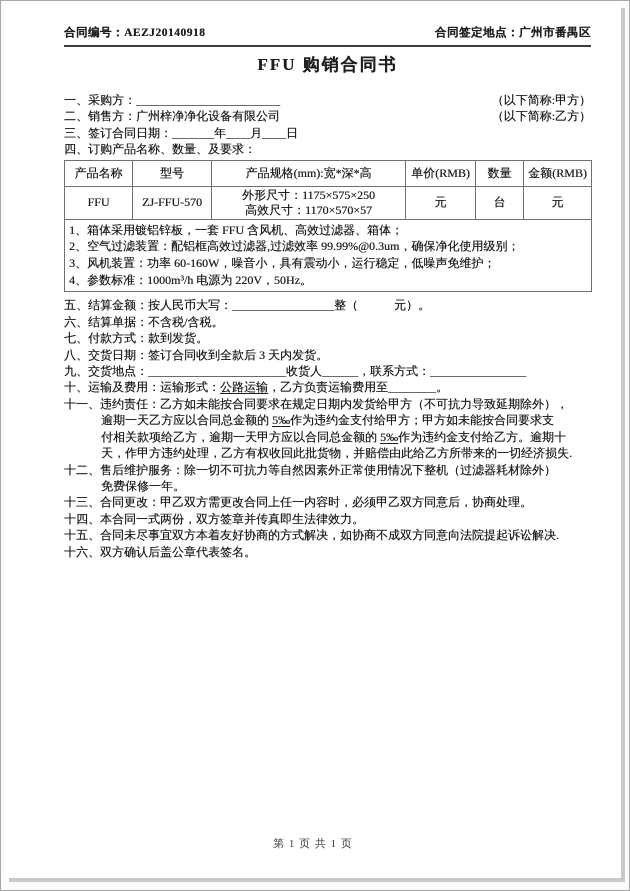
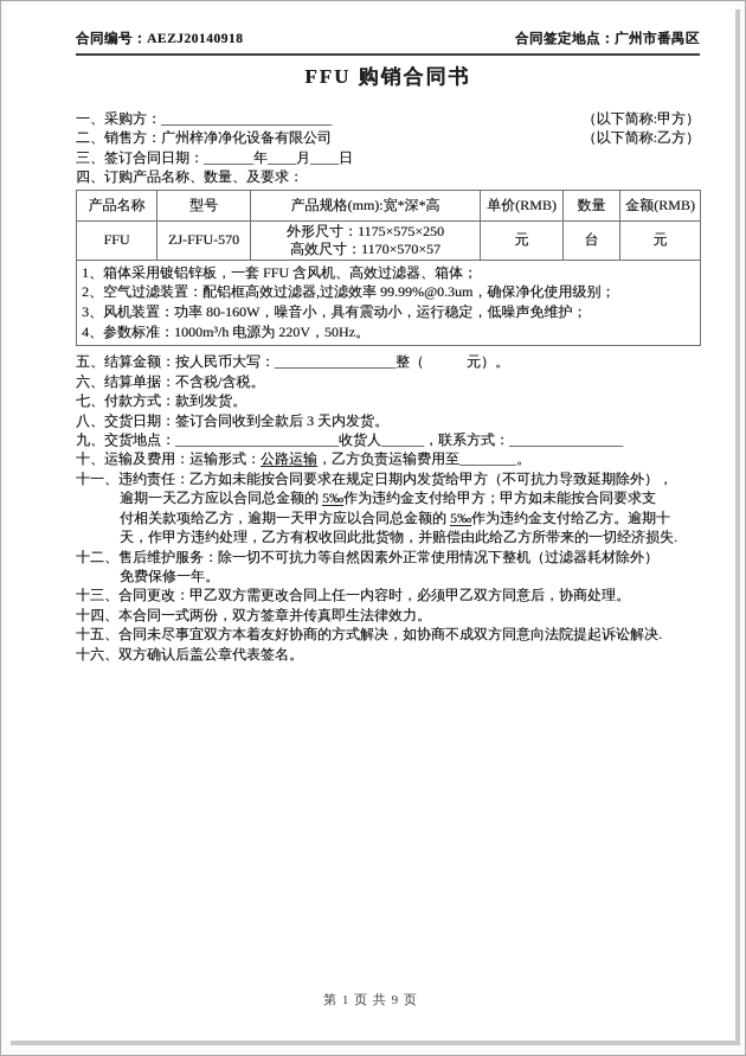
  合同编号：AEZJ20140918
  合同签定地点：广州市番禺区
  FFU 购销合同书
  一、采购方：________________________
  （以下简称:甲方）
  二、销售方：广州梓净净化设备有限公司
  （以下简称:乙方）
  三、签订合同日期：_______年____月____日
  四、订购产品名称、数量、及要求：
  产品名称	型号	产品规格(mm):宽*深*高	单价(RMB)	数量	金额(RMB)
  FFU	ZJ-FFU-570	外形尺寸：1175×575×250 高效尺寸：1170×570×57	元	台	元
- 1、箱体采用镀铝锌板，一套 FFU 含风机、高效过滤器、箱体； 2、空气过滤装置：配铝框高效过滤器,过滤效率 99.99%@0.3um，确保净化使用级别； 3、风机装置：功率 60-160W，噪音小，具有震动小，运行稳定，低噪声免维护； 4、参数标准：1000m³/h 电源为 220V，50Hz。
+ 1、箱体采用镀铝锌板，一套 FFU 含风机、高效过滤器、箱体； 2、空气过滤装置：配铝框高效过滤器,过滤效率 99.99%@0.3um，确保净化使用级别； 3、风机装置：功率 80-160W，噪音小，具有震动小，运行稳定，低噪声免维护； 4、参数标准：1000m³/h 电源为 220V，50Hz。
  五、结算金额：按人民币大写：_________________整（ 元）。
  六、结算单据：不含税/含税。
  七、付款方式：款到发货。
  八、交货日期：签订合同收到全款后 3 天内发货。
  九、交货地点：_______________________收货人______，联系方式：________________
  十、运输及费用：运输形式：公路运输，乙方负责运输费用至________。
  十一、违约责任：乙方如未能按合同要求在规定日期内发货给甲方（不可抗力导致延期除外），
  逾期一天乙方应以合同总金额的 5‰作为违约金支付给甲方；甲方如未能按合同要求支
  付相关款项给乙方，逾期一天甲方应以合同总金额的 5‰作为违约金支付给乙方。逾期十
  天，作甲方违约处理，乙方有权收回此批货物，并赔偿由此给乙方所带来的一切经济损失.
  十二、售后维护服务：除一切不可抗力等自然因素外正常使用情况下整机（过滤器耗材除外）
  免费保修一年。
  十三、合同更改：甲乙双方需更改合同上任一内容时，必须甲乙双方同意后，协商处理。
  十四、本合同一式两份，双方签章并传真即生法律效力。
  十五、合同未尽事宜双方本着友好协商的方式解决，如协商不成双方同意向法院提起诉讼解决.
  十六、双方确认后盖公章代表签名。
- 第 1 页 共 1 页
+ 第 1 页 共 9 页
